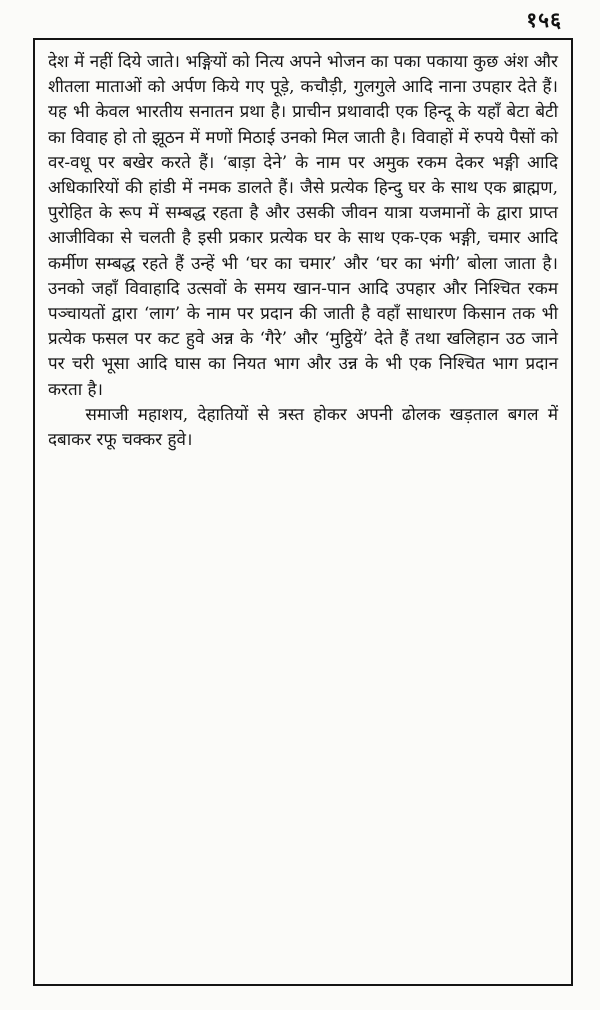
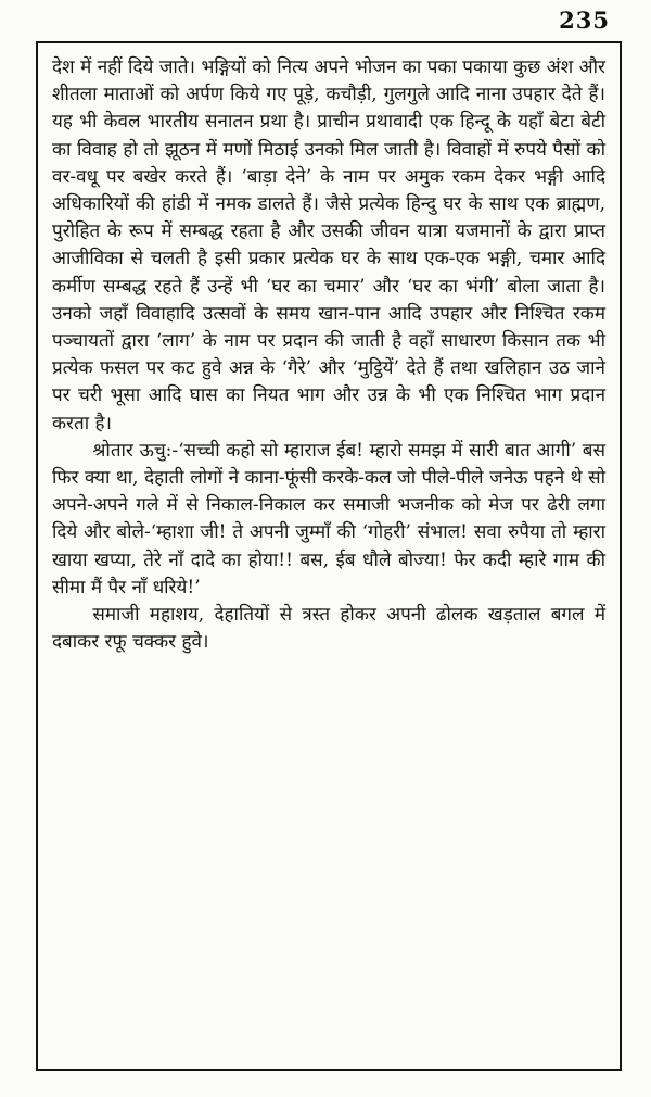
- १५६
+ 235
  देश में नहीं दिये जाते। भङ्गियों को नित्य अपने भोजन का पका पकाया कुछ अंश और शीतला माताओं को अर्पण किये गए पूड़े, कचौड़ी, गुलगुले आदि नाना उपहार देते हैं। यह भी केवल भारतीय सनातन प्रथा है। प्राचीन प्रथावादी एक हिन्दू के यहाँ बेटा बेटी का विवाह हो तो झूठन में मणों मिठाई उनको मिल जाती है। विवाहों में रुपये पैसों को वर-वधू पर बखेर करते हैं। ‘बाड़ा देने’ के नाम पर अमुक रकम देकर भङ्गी आदि अधिकारियों की हांडी में नमक डालते हैं। जैसे प्रत्येक हिन्दु घर के साथ एक ब्राह्मण, पुरोहित के रूप में सम्बद्ध रहता है और उसकी जीवन यात्रा यजमानों के द्वारा प्राप्त आजीविका से चलती है इसी प्रकार प्रत्येक घर के साथ एक-एक भङ्गी, चमार आदि कर्मीण सम्बद्ध रहते हैं उन्हें भी ‘घर का चमार’ और ‘घर का भंगी’ बोला जाता है। उनको जहाँ विवाहादि उत्सवों के समय खान-पान आदि उपहार और निश्चित रकम पञ्चायतों द्वारा ‘लाग’ के नाम पर प्रदान की जाती है वहाँ साधारण किसान तक भी प्रत्येक फसल पर कट हुवे अन्न के ‘गैरे’ और ‘मुट्ठियें’ देते हैं तथा खलिहान उठ जाने पर चरी भूसा आदि घास का नियत भाग और उन्न के भी एक निश्चित भाग प्रदान करता है।
+ श्रोतार ऊचु:-‘सच्ची कहो सो म्हाराज ईब! म्हारो समझ में सारी बात आगी’ बस फिर क्या था, देहाती लोगों ने काना-फूंसी करके-कल जो पीले-पीले जनेऊ पहने थे सो अपने-अपने गले में से निकाल-निकाल कर समाजी भजनीक को मेज पर ढेरी लगा दिये और बोले-‘म्हाशा जी! ते अपनी जुम्माँ की ‘गोहरी’ संभाल! सवा रुपैया तो म्हारा खाया खप्या, तेरे नाँ दादे का होया!! बस, ईब धौले बोज्या! फेर कदी म्हारे गाम की सीमा मैं पैर नाँ धरिये!’
  समाजी महाशय, देहातियों से त्रस्त होकर अपनी ढोलक खड़ताल बगल में दबाकर रफू चक्कर हुवे।
